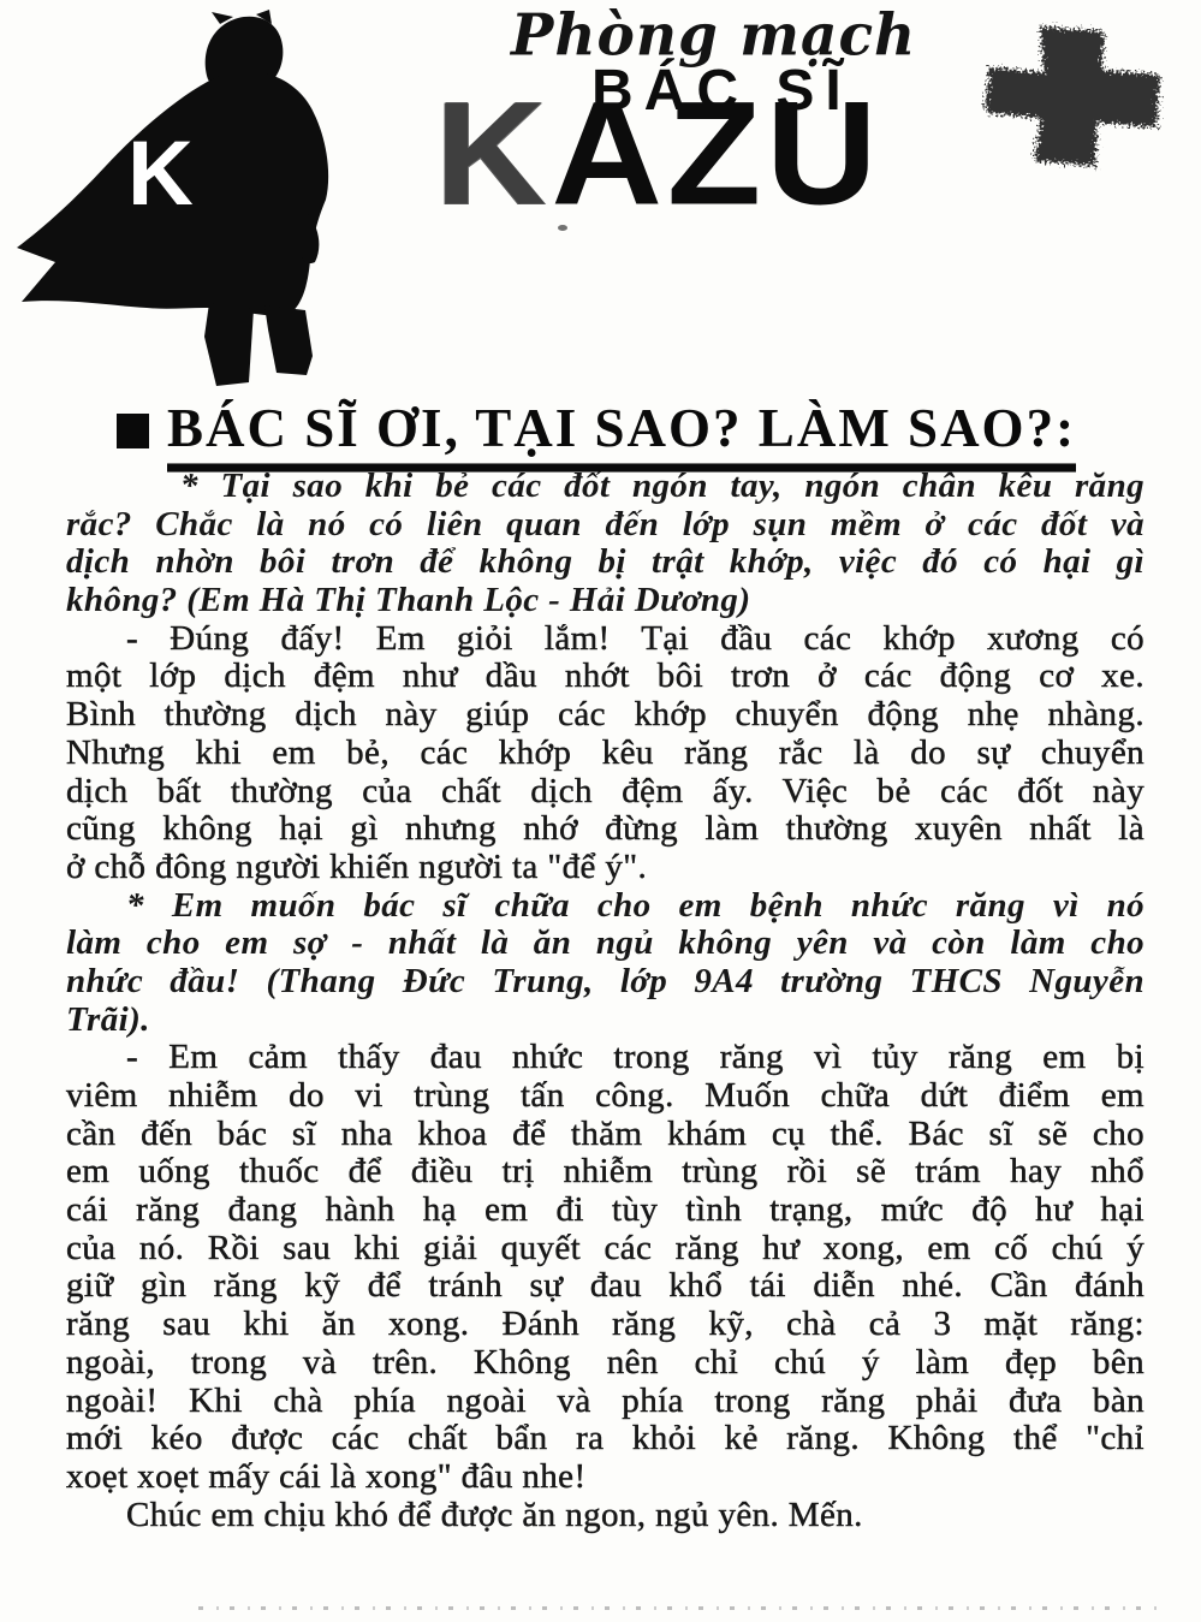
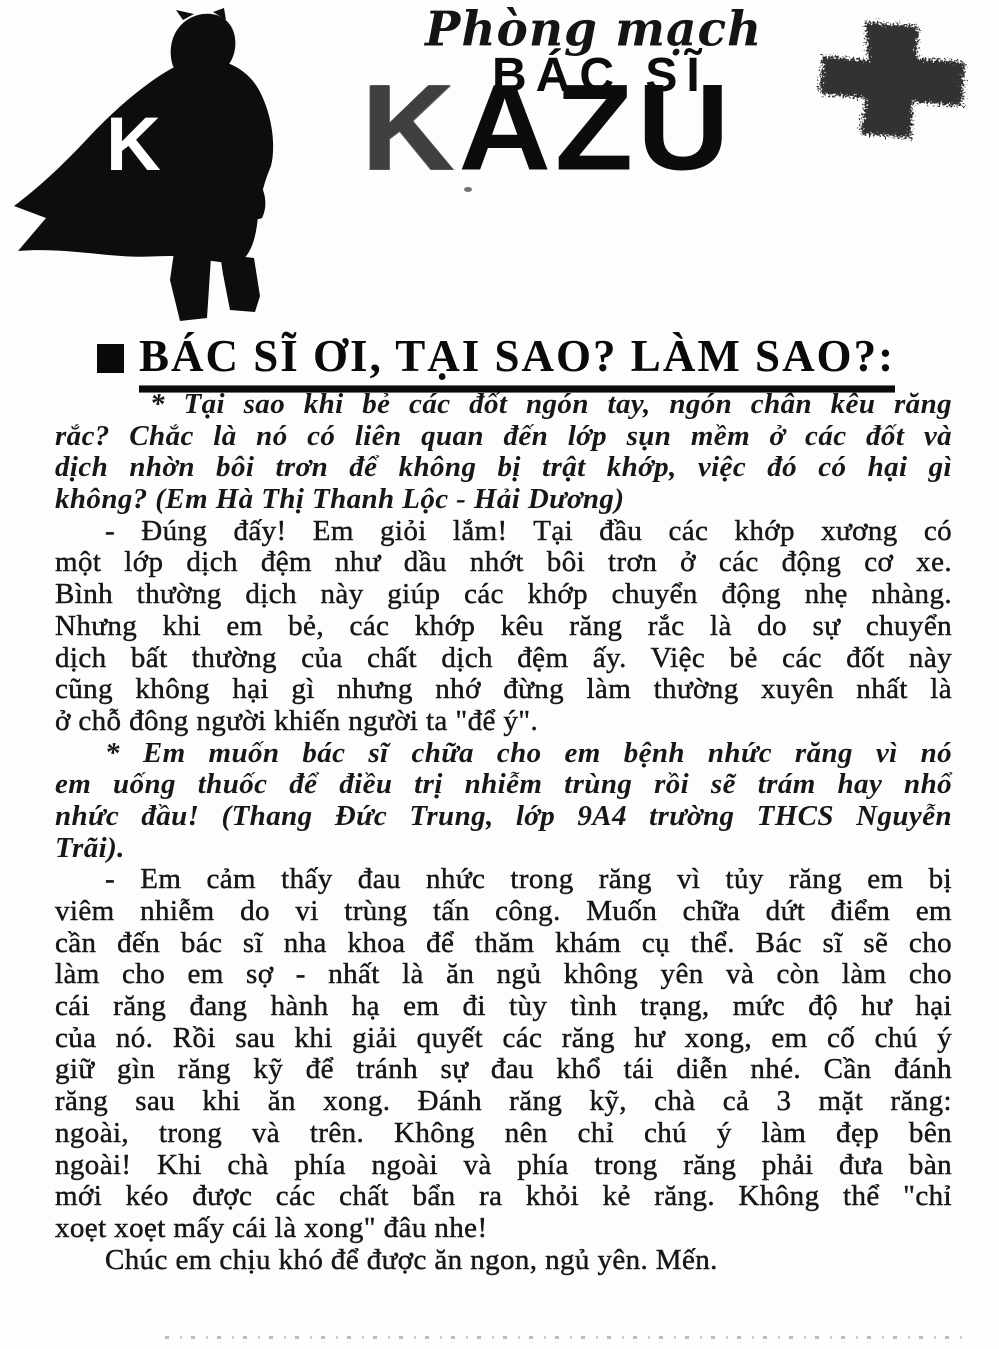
  K
  Phòng mạch
  BÁC SĨ
  KAZU
  BÁC SĨ ƠI, TẠI SAO? LÀM SAO?:
  * Tại sao khi bẻ các đốt ngón tay, ngón chân kêu răng
  rắc? Chắc là nó có liên quan đến lớp sụn mềm ở các đốt và
  dịch nhờn bôi trơn để không bị trật khớp, việc đó có hại gì
  không? (Em Hà Thị Thanh Lộc - Hải Dương)
  - Đúng đấy! Em giỏi lắm! Tại đầu các khớp xương có
  một lớp dịch đệm như dầu nhớt bôi trơn ở các động cơ xe.
  Bình thường dịch này giúp các khớp chuyển động nhẹ nhàng.
  Nhưng khi em bẻ, các khớp kêu răng rắc là do sự chuyển
  dịch bất thường của chất dịch đệm ấy. Việc bẻ các đốt này
  cũng không hại gì nhưng nhớ đừng làm thường xuyên nhất là
  ở chỗ đông người khiến người ta "để ý".
  * Em muốn bác sĩ chữa cho em bệnh nhức răng vì nó
- làm cho em sợ - nhất là ăn ngủ không yên và còn làm cho
+ em uống thuốc để điều trị nhiễm trùng rồi sẽ trám hay nhổ
  nhức đầu! (Thang Đức Trung, lớp 9A4 trường THCS Nguyễn
  Trãi).
  - Em cảm thấy đau nhức trong răng vì tủy răng em bị
  viêm nhiễm do vi trùng tấn công. Muốn chữa dứt điểm em
  cần đến bác sĩ nha khoa để thăm khám cụ thể. Bác sĩ sẽ cho
- em uống thuốc để điều trị nhiễm trùng rồi sẽ trám hay nhổ
+ làm cho em sợ - nhất là ăn ngủ không yên và còn làm cho
  cái răng đang hành hạ em đi tùy tình trạng, mức độ hư hại
  của nó. Rồi sau khi giải quyết các răng hư xong, em cố chú ý
  giữ gìn răng kỹ để tránh sự đau khổ tái diễn nhé. Cần đánh
  răng sau khi ăn xong. Đánh răng kỹ, chà cả 3 mặt răng:
  ngoài, trong và trên. Không nên chỉ chú ý làm đẹp bên
  ngoài! Khi chà phía ngoài và phía trong răng phải đưa bàn
  mới kéo được các chất bẩn ra khỏi kẻ răng. Không thể "chỉ
  xoẹt xoẹt mấy cái là xong" đâu nhe!
  Chúc em chịu khó để được ăn ngon, ngủ yên. Mến.
